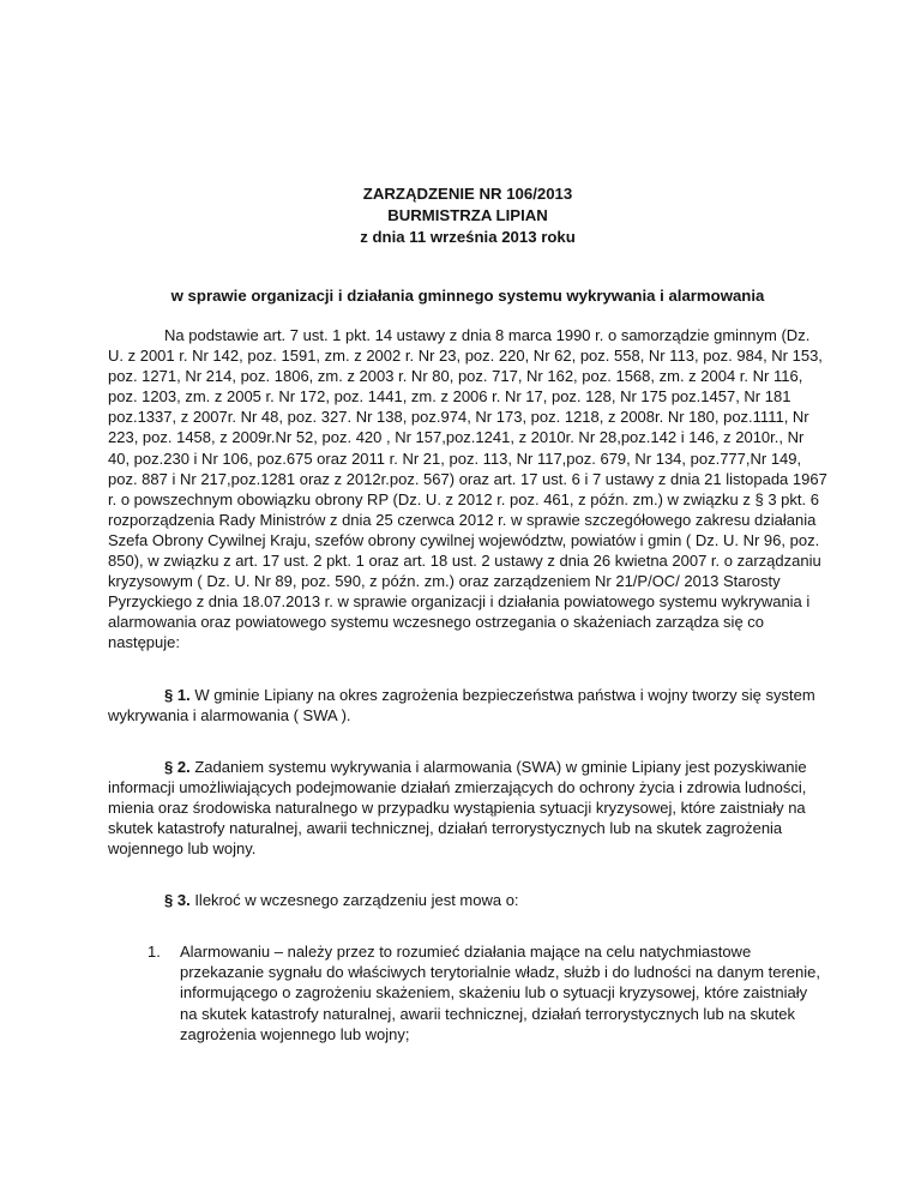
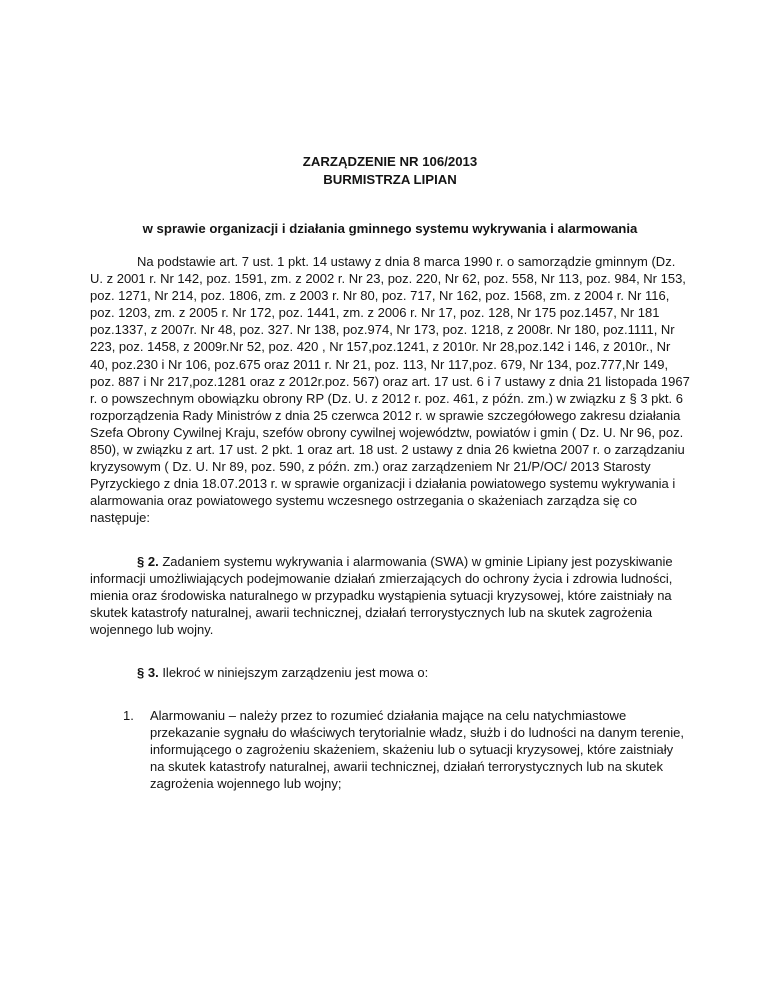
  ZARZĄDZENIE NR 106/2013
  BURMISTRZA LIPIAN
- z dnia 11 września 2013 roku
  w sprawie organizacji i działania gminnego systemu wykrywania i alarmowania
  Na podstawie art. 7 ust. 1 pkt. 14 ustawy z dnia 8 marca 1990 r. o samorządzie gminnym (Dz. U. z 2001 r. Nr 142, poz. 1591, zm. z 2002 r. Nr 23, poz. 220, Nr 62, poz. 558, Nr 113, poz. 984, Nr 153, poz. 1271, Nr 214, poz. 1806, zm. z 2003 r. Nr 80, poz. 717, Nr 162, poz. 1568, zm. z 2004 r. Nr 116, poz. 1203, zm. z 2005 r. Nr 172, poz. 1441, zm. z 2006 r. Nr 17, poz. 128, Nr 175 poz.1457, Nr 181 poz.1337, z 2007r. Nr 48, poz. 327. Nr 138, poz.974, Nr 173, poz. 1218, z 2008r. Nr 180, poz.1111, Nr 223, poz. 1458, z 2009r.Nr 52, poz. 420 , Nr 157,poz.1241, z 2010r. Nr 28,poz.142 i 146, z 2010r., Nr 40, poz.230 i Nr 106, poz.675 oraz 2011 r. Nr 21, poz. 113, Nr 117,poz. 679, Nr 134, poz.777,Nr 149, poz. 887 i Nr 217,poz.1281 oraz z 2012r.poz. 567) oraz art. 17 ust. 6 i 7 ustawy z dnia 21 listopada 1967 r. o powszechnym obowiązku obrony RP (Dz. U. z 2012 r. poz. 461, z późn. zm.) w związku z § 3 pkt. 6 rozporządzenia Rady Ministrów z dnia 25 czerwca 2012 r. w sprawie szczegółowego zakresu działania Szefa Obrony Cywilnej Kraju, szefów obrony cywilnej województw, powiatów i gmin ( Dz. U. Nr 96, poz. 850), w związku z art. 17 ust. 2 pkt. 1 oraz art. 18 ust. 2 ustawy z dnia 26 kwietna 2007 r. o zarządzaniu kryzysowym ( Dz. U. Nr 89, poz. 590, z późn. zm.) oraz zarządzeniem Nr 21/P/OC/ 2013 Starosty Pyrzyckiego z dnia 18.07.2013 r. w sprawie organizacji i działania powiatowego systemu wykrywania i alarmowania oraz powiatowego systemu wczesnego ostrzegania o skażeniach zarządza się co następuje:
- § 1. W gminie Lipiany na okres zagrożenia bezpieczeństwa państwa i wojny tworzy się system wykrywania i alarmowania ( SWA ).
  § 2. Zadaniem systemu wykrywania i alarmowania (SWA) w gminie Lipiany jest pozyskiwanie informacji umożliwiających podejmowanie działań zmierzających do ochrony życia i zdrowia ludności, mienia oraz środowiska naturalnego w przypadku wystąpienia sytuacji kryzysowej, które zaistniały na skutek katastrofy naturalnej, awarii technicznej, działań terrorystycznych lub na skutek zagrożenia wojennego lub wojny.
- § 3. Ilekroć w wczesnego zarządzeniu jest mowa o:
+ § 3. Ilekroć w niniejszym zarządzeniu jest mowa o:
  1.
  Alarmowaniu – należy przez to rozumieć działania mające na celu natychmiastowe przekazanie sygnału do właściwych terytorialnie władz, służb i do ludności na danym terenie, informującego o zagrożeniu skażeniem, skażeniu lub o sytuacji kryzysowej, które zaistniały na skutek katastrofy naturalnej, awarii technicznej, działań terrorystycznych lub na skutek zagrożenia wojennego lub wojny;
